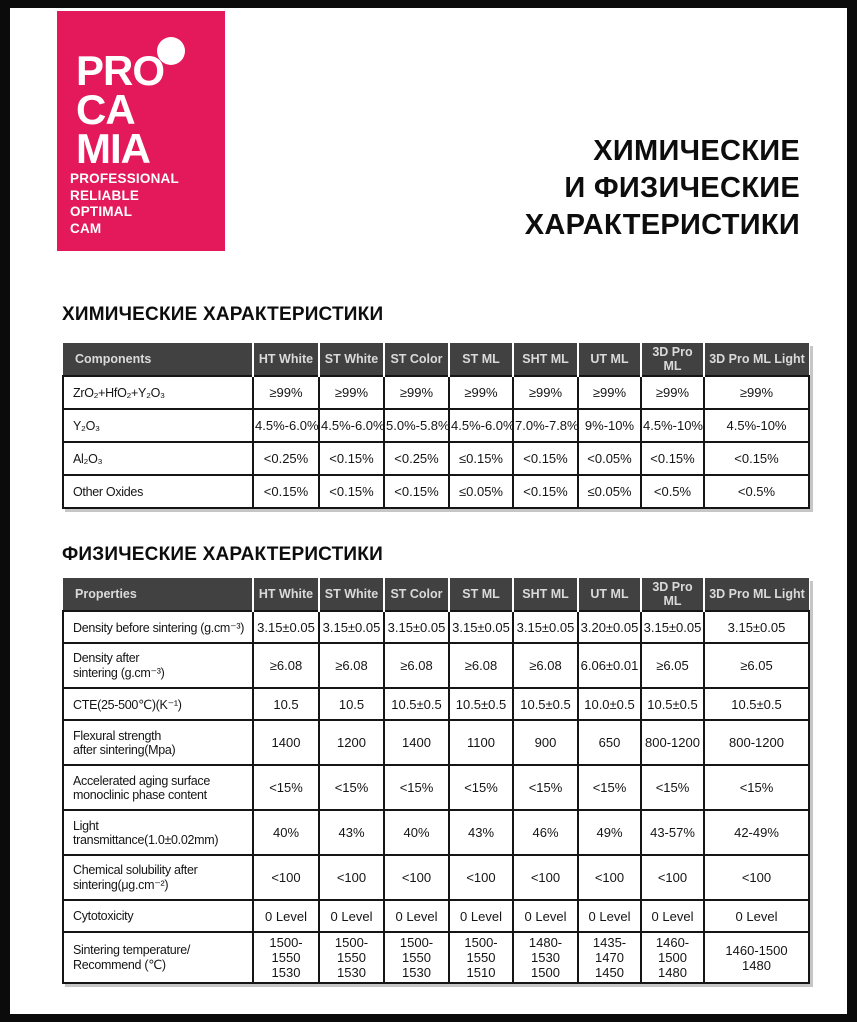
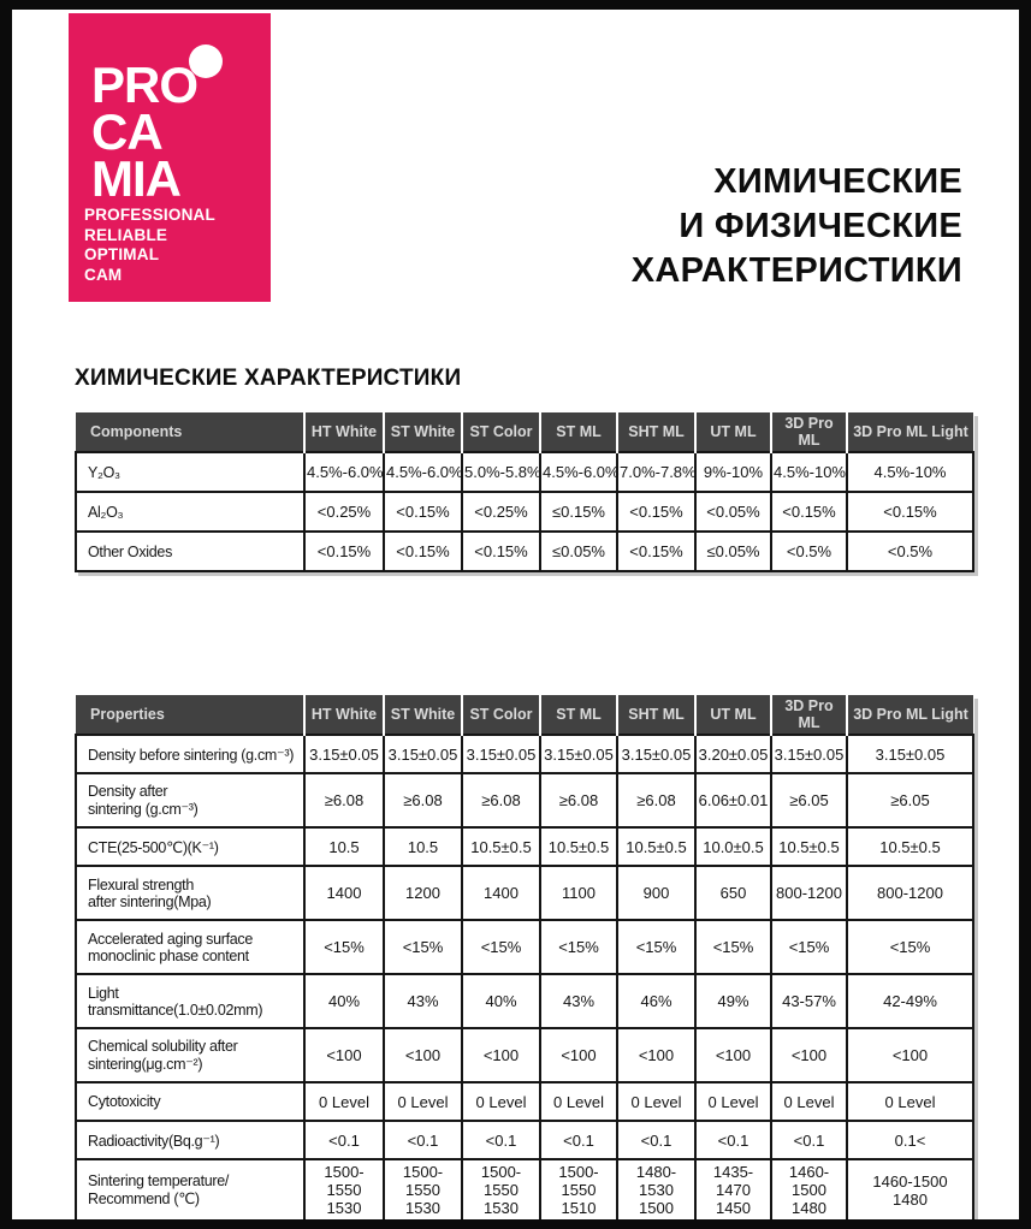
  PRO
  CA
  MIA
  PROFESSIONAL
  RELIABLE
  OPTIMAL
  CAM
  ХИМИЧЕСКИЕ
  И ФИЗИЧЕСКИЕ
  ХАРАКТЕРИСТИКИ
  ХИМИЧЕСКИЕ ХАРАКТЕРИСТИКИ
  Components	HT White	ST White	ST Color	ST ML	SHT ML	UT ML	3D Pro ML	3D Pro ML Light
- ZrO₂+HfO₂+Y₂O₃	≥99%	≥99%	≥99%	≥99%	≥99%	≥99%	≥99%	≥99%
  Y₂O₃	4.5%-6.0%	4.5%-6.0%	5.0%-5.8%	4.5%-6.0%	7.0%-7.8%	9%-10%	4.5%-10%	4.5%-10%
  Al₂O₃	<0.25%	<0.15%	<0.25%	≤0.15%	<0.15%	<0.05%	<0.15%	<0.15%
  Other Oxides	<0.15%	<0.15%	<0.15%	≤0.05%	<0.15%	≤0.05%	<0.5%	<0.5%
- ФИЗИЧЕСКИЕ ХАРАКТЕРИСТИКИ
  Properties	HT White	ST White	ST Color	ST ML	SHT ML	UT ML	3D Pro ML	3D Pro ML Light
  Density before sintering (g.cm⁻³)	3.15±0.05	3.15±0.05	3.15±0.05	3.15±0.05	3.15±0.05	3.20±0.05	3.15±0.05	3.15±0.05
  Density after sintering (g.cm⁻³)	≥6.08	≥6.08	≥6.08	≥6.08	≥6.08	6.06±0.01	≥6.05	≥6.05
  CTE(25-500℃)(K⁻¹)	10.5	10.5	10.5±0.5	10.5±0.5	10.5±0.5	10.0±0.5	10.5±0.5	10.5±0.5
  Flexural strength after sintering(Mpa)	1400	1200	1400	1100	900	650	800-1200	800-1200
  Accelerated aging surface monoclinic phase content	<15%	<15%	<15%	<15%	<15%	<15%	<15%	<15%
  Light transmittance(1.0±0.02mm)	40%	43%	40%	43%	46%	49%	43-57%	42-49%
  Chemical solubility after sintering(μg.cm⁻²)	<100	<100	<100	<100	<100	<100	<100	<100
  Cytotoxicity	0 Level	0 Level	0 Level	0 Level	0 Level	0 Level	0 Level	0 Level
+ Radioactivity(Bq.g⁻¹)	<0.1	<0.1	<0.1	<0.1	<0.1	<0.1	<0.1	0.1<
  Sintering temperature/ Recommend (℃)	1500-1550 1530	1500-1550 1530	1500-1550 1530	1500-1550 1510	1480-1530 1500	1435-1470 1450	1460-1500 1480	1460-1500 1480
